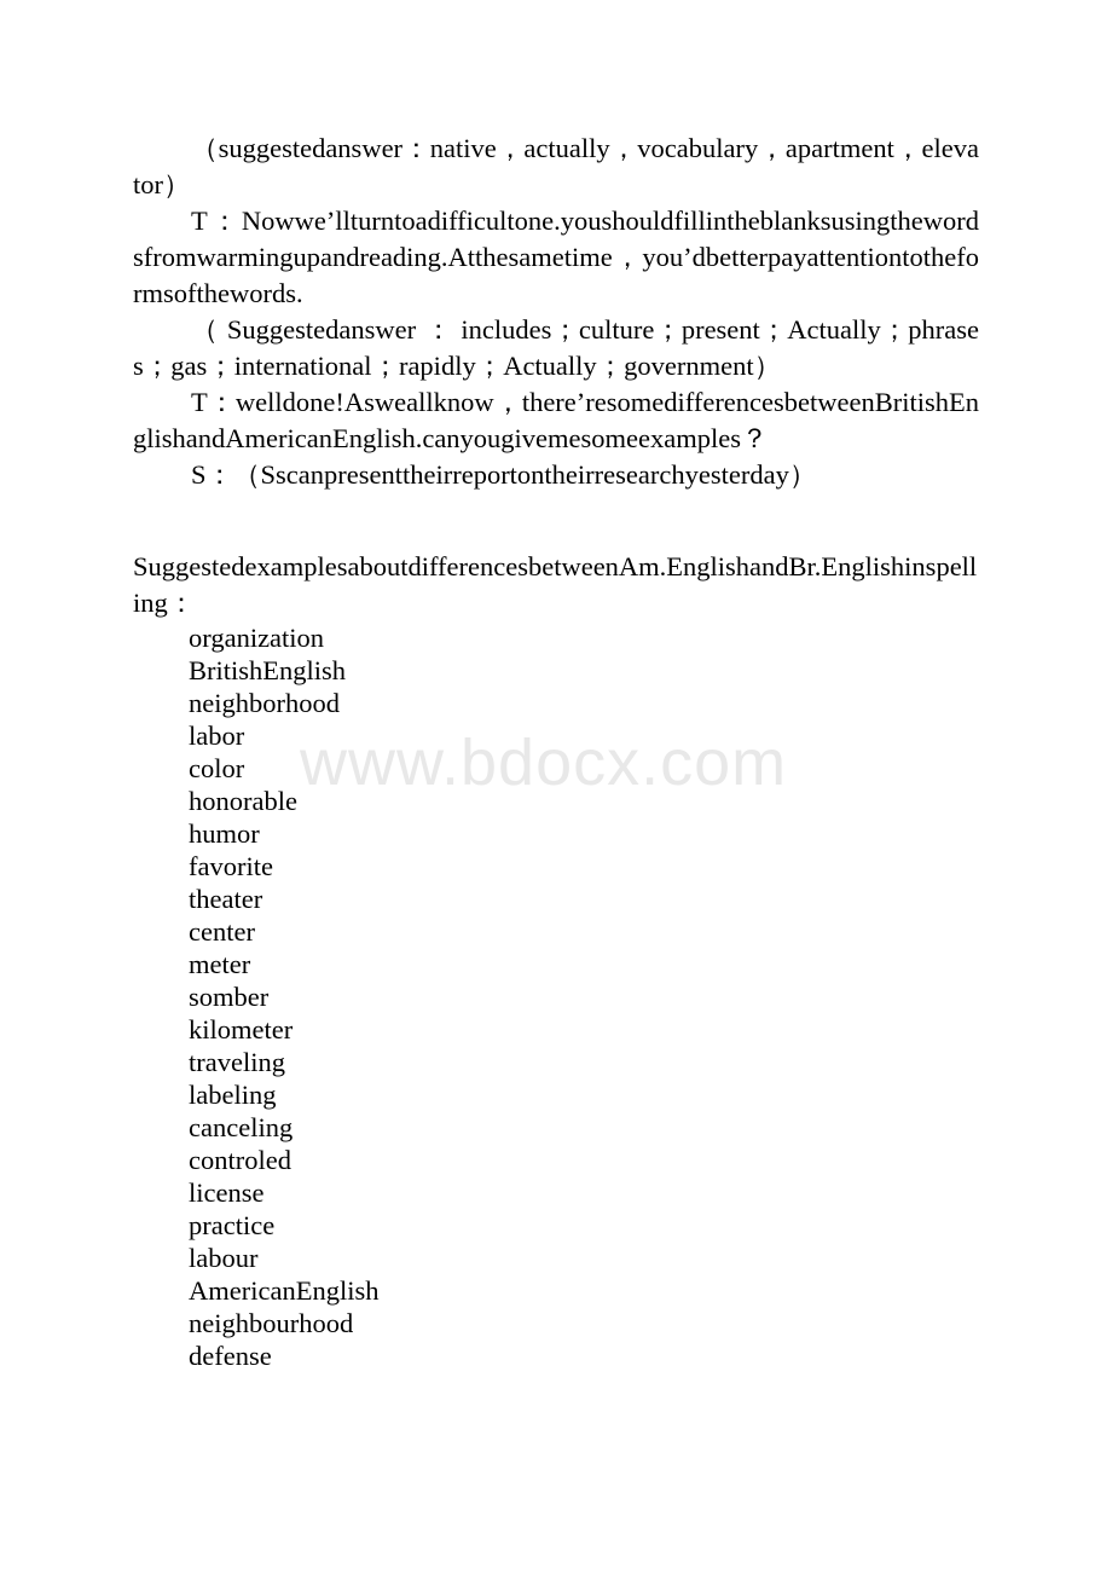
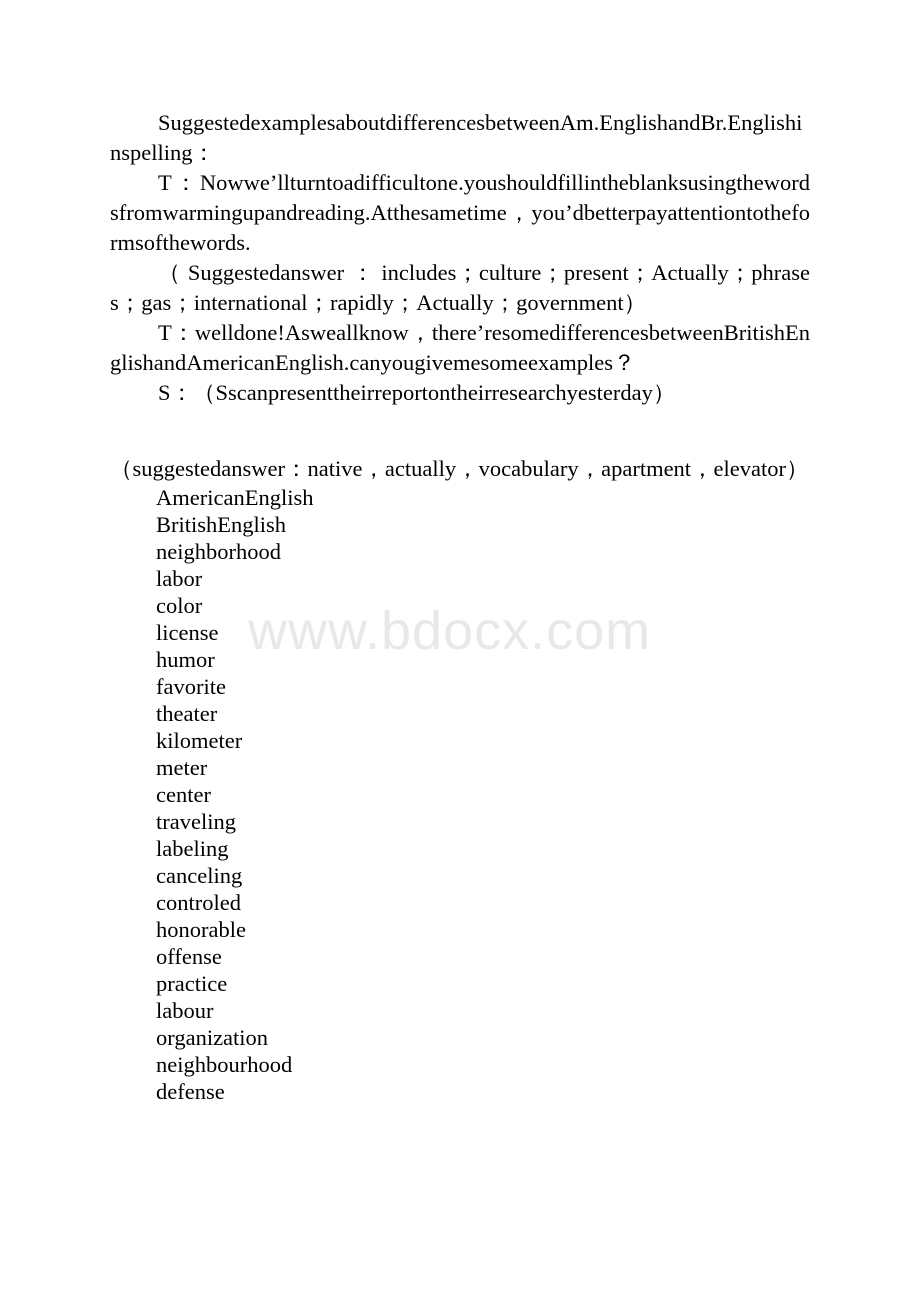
- （suggestedanswer：native，actually，vocabulary，apartment，elevator）
+ SuggestedexamplesaboutdifferencesbetweenAm.EnglishandBr.Englishinspelling：
  T：Nowwe’llturntoadifficultone.youshouldfillintheblanksusingthewordsfromwarmingupandreading.Atthesametime，you’dbetterpayattentiontotheformsofthewords.
  （Suggestedanswer：includes；culture；present；Actually；phrases；gas；international；rapidly；Actually；government）
  T：welldone!Asweallknow，there’resomedifferencesbetweenBritishEnglishandAmericanEnglish.canyougivemesomeexamples？
  S：（Sscanpresenttheirreportontheirresearchyesterday）
- SuggestedexamplesaboutdifferencesbetweenAm.EnglishandBr.Englishinspelling：
+ （suggestedanswer：native，actually，vocabulary，apartment，elevator）
- organization
+ AmericanEnglish
  BritishEnglish
  neighborhood
  labor
  color
- honorable
+ license
  humor
  favorite
  theater
- center
+ kilometer
  meter
- somber
- kilometer
+ center
  traveling
  labeling
  canceling
  controled
- license
+ honorable
+ offense
  practice
  labour
- AmericanEnglish
+ organization
  neighbourhood
  defense
